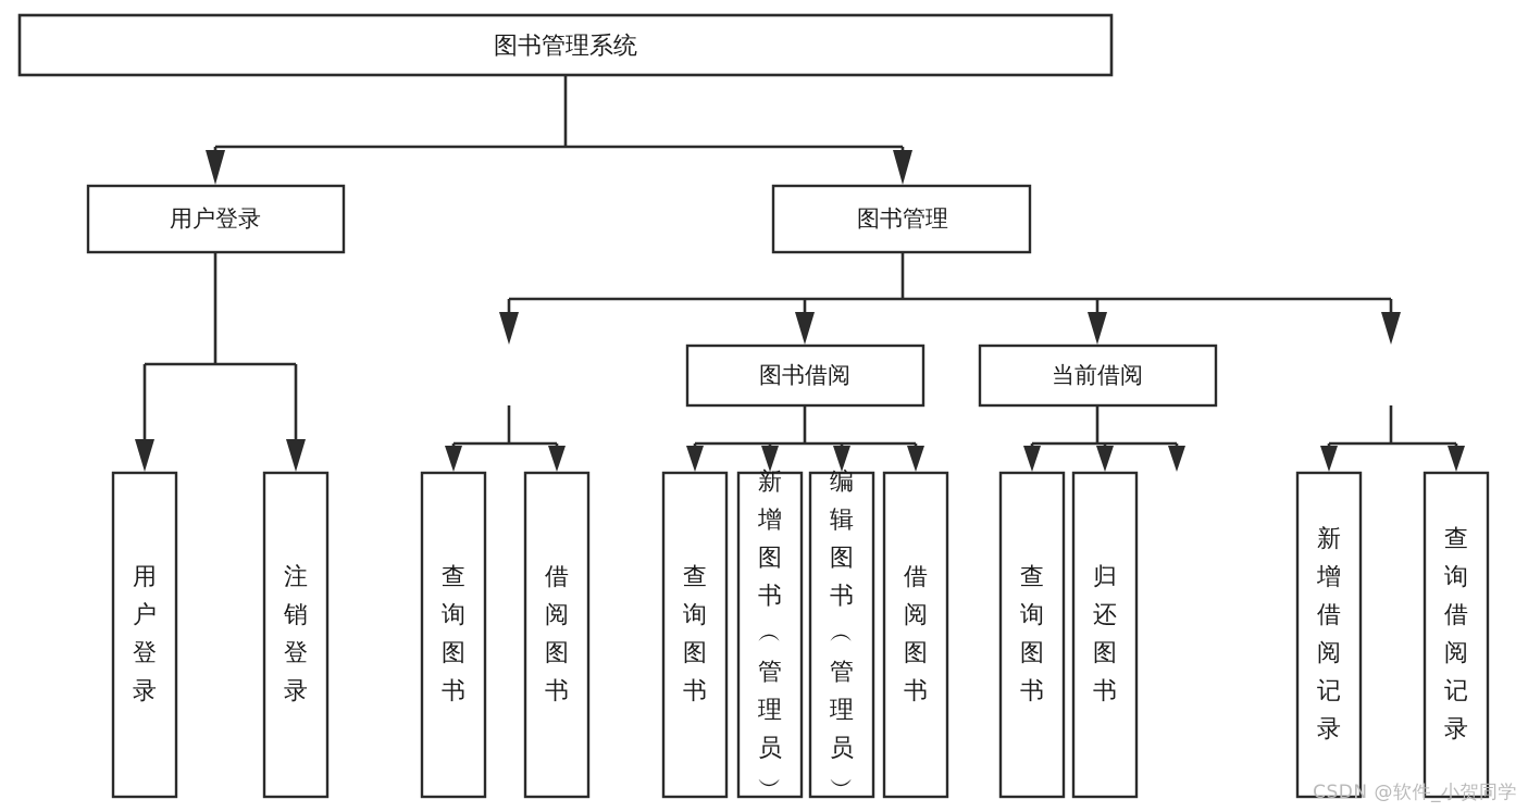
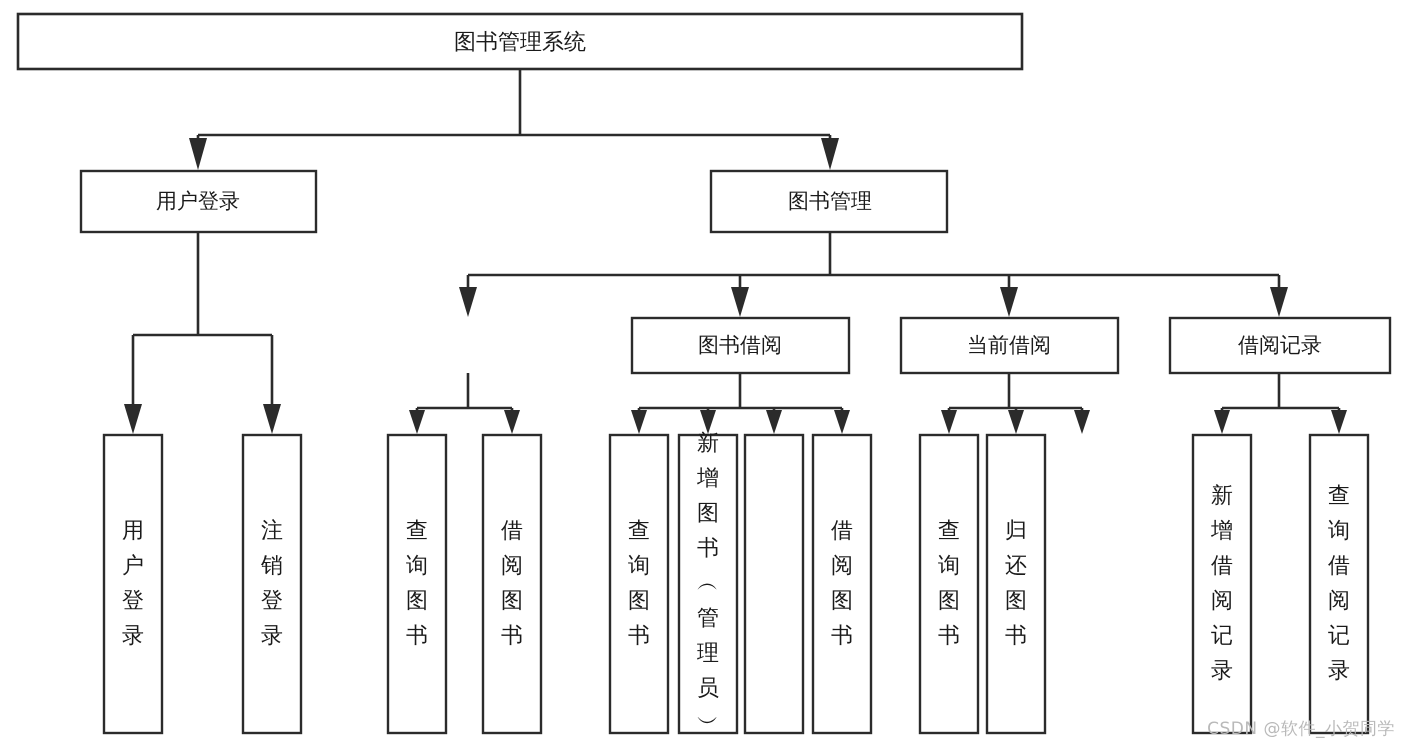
  图书管理系统
  用户登录
  图书管理
  图书借阅
  当前借阅
+ 借阅记录
  用户登录
  注销登录
  查询图书
  借阅图书
  查询图书
  新增图书 ︵ 管理员 ︶
- 编辑图书 ︵ 管理员 ︶
  借阅图书
  查询图书
  归还图书
  新增借阅记录
  查询借阅记录
  CSDN @软件_小贺同学
